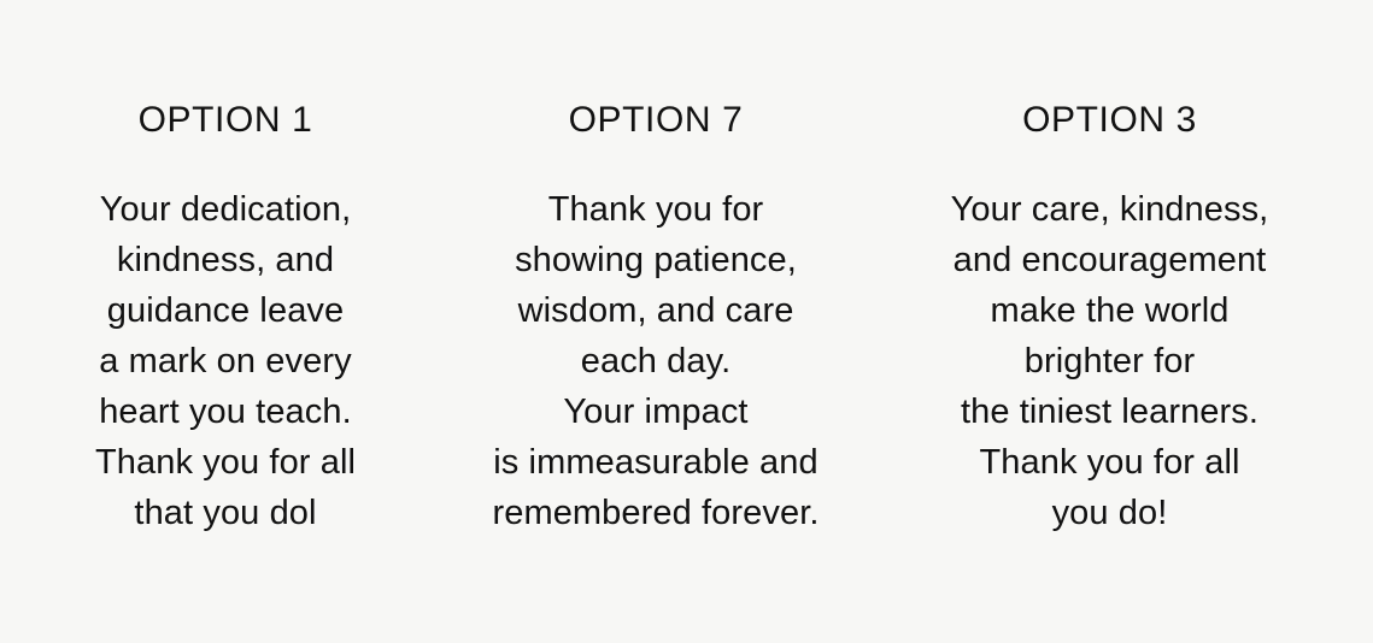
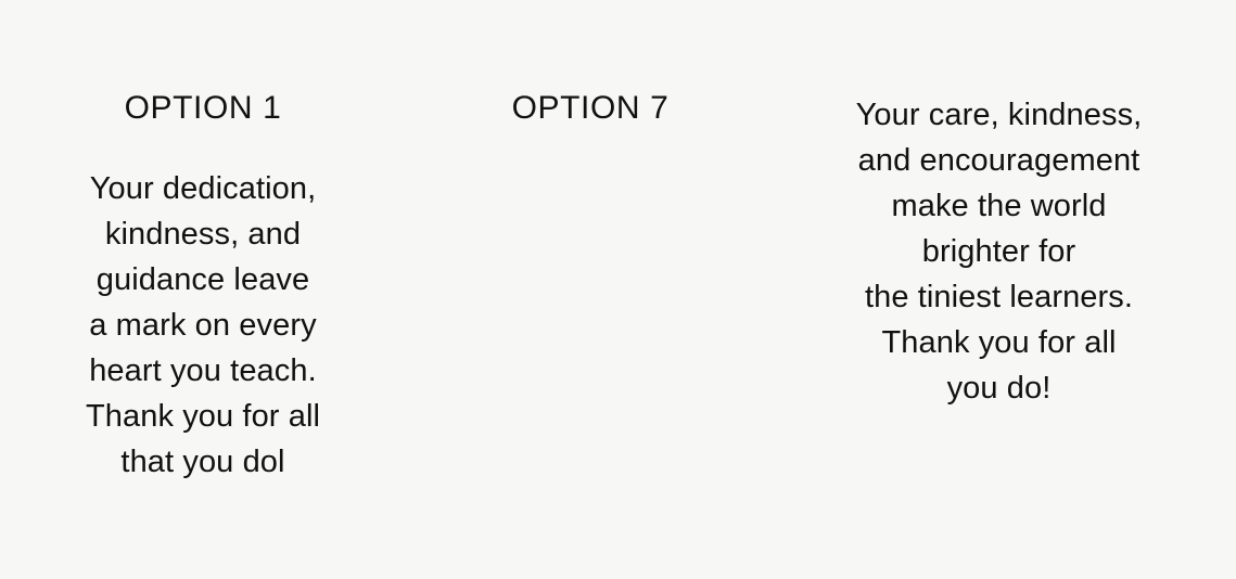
  OPTION 1
  Your dedication,
  kindness, and
  guidance leave
  a mark on every
  heart you teach.
  Thank you for all
  that you dol
  OPTION 7
- Thank you for
- showing patience,
- wisdom, and care
- each day.
- Your impact
- is immeasurable and
- remembered forever.
- OPTION 3
  Your care, kindness,
  and encouragement
  make the world
  brighter for
  the tiniest learners.
  Thank you for all
  you do!
